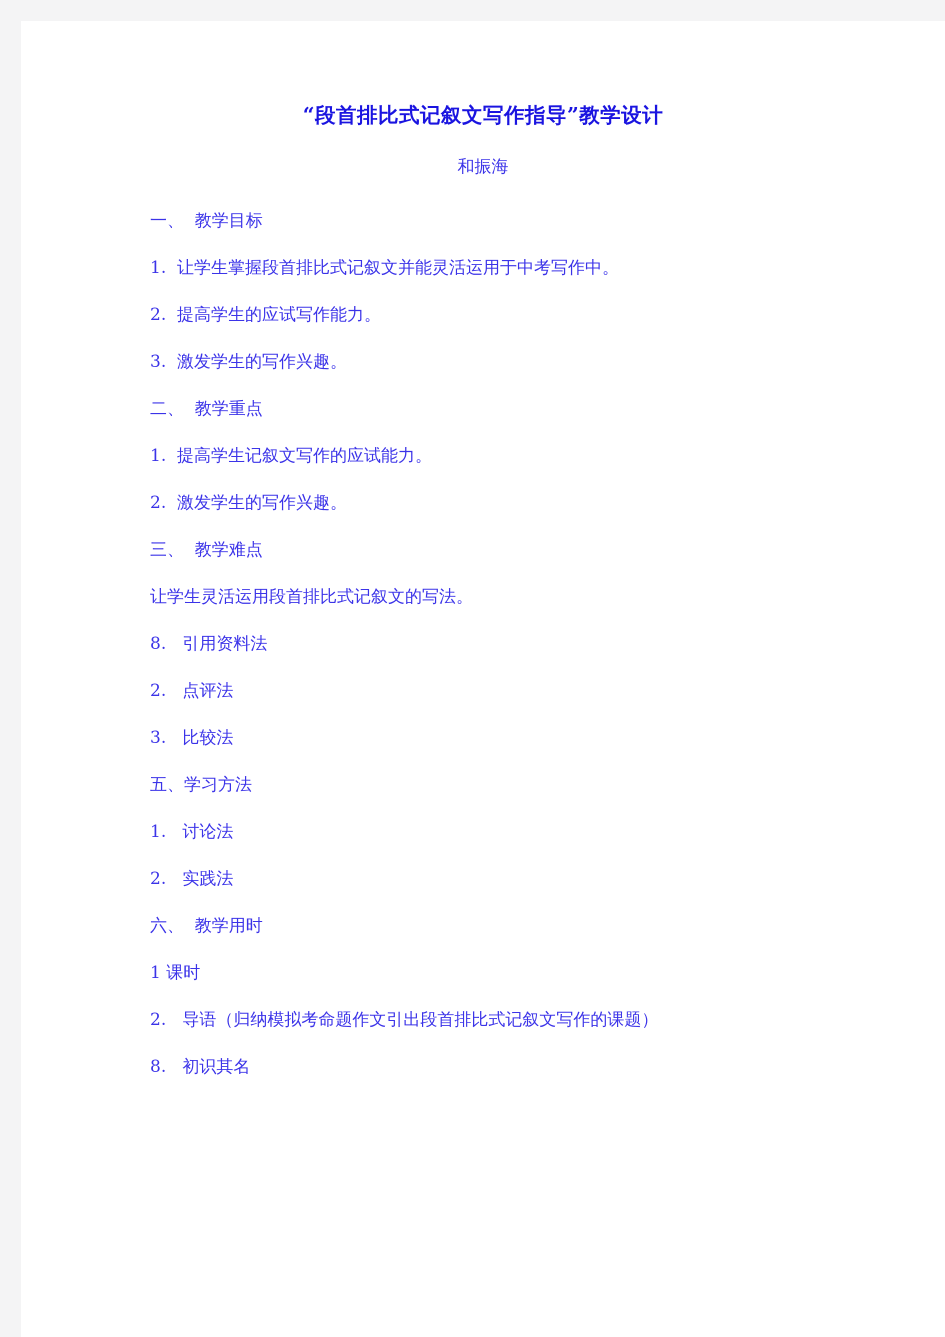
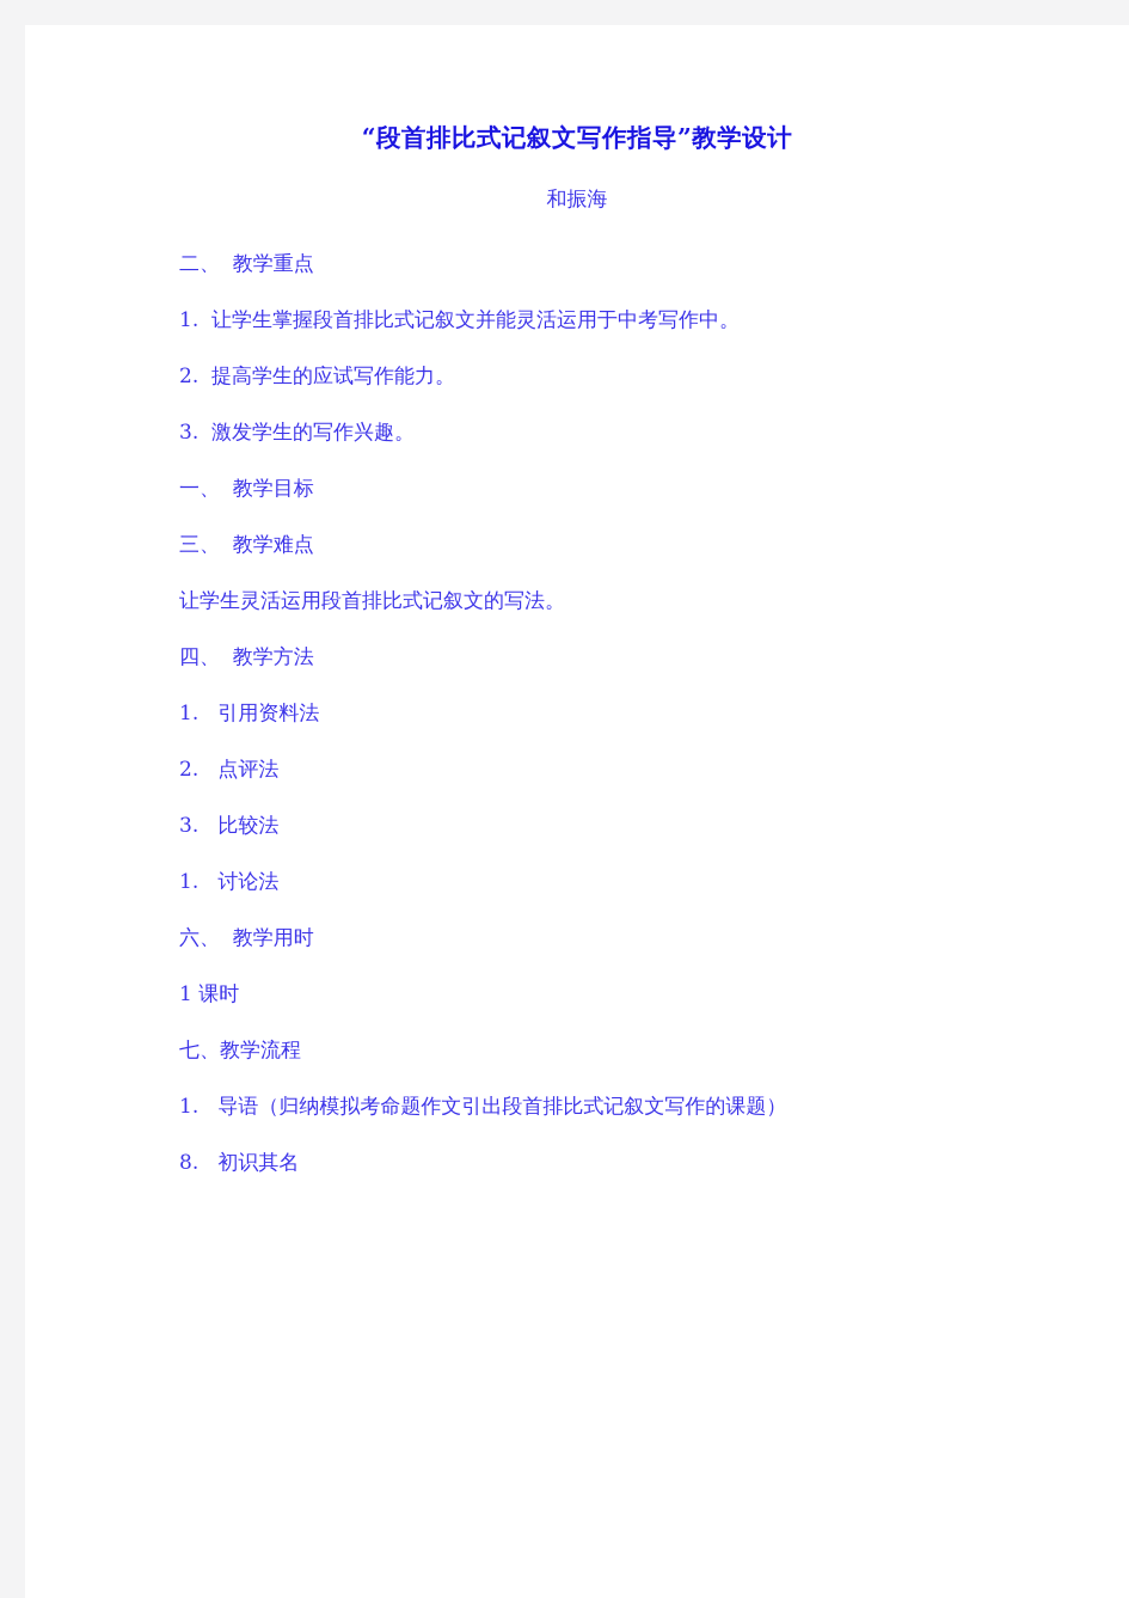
  “段首排比式记叙文写作指导”教学设计
  和振海
- 一、 教学目标
+ 二、 教学重点
  1. 让学生掌握段首排比式记叙文并能灵活运用于中考写作中。
  2. 提高学生的应试写作能力。
  3. 激发学生的写作兴趣。
- 二、 教学重点
+ 一、 教学目标
- 1. 提高学生记叙文写作的应试能力。
- 2. 激发学生的写作兴趣。
  三、 教学难点
  让学生灵活运用段首排比式记叙文的写法。
+ 四、 教学方法
- 8. 引用资料法
+ 1. 引用资料法
  2. 点评法
  3. 比较法
- 五、学习方法
  1. 讨论法
- 2. 实践法
  六、 教学用时
  1 课时
+ 七、教学流程
- 2. 导语（归纳模拟考命题作文引出段首排比式记叙文写作的课题）
+ 1. 导语（归纳模拟考命题作文引出段首排比式记叙文写作的课题）
  8. 初识其名
